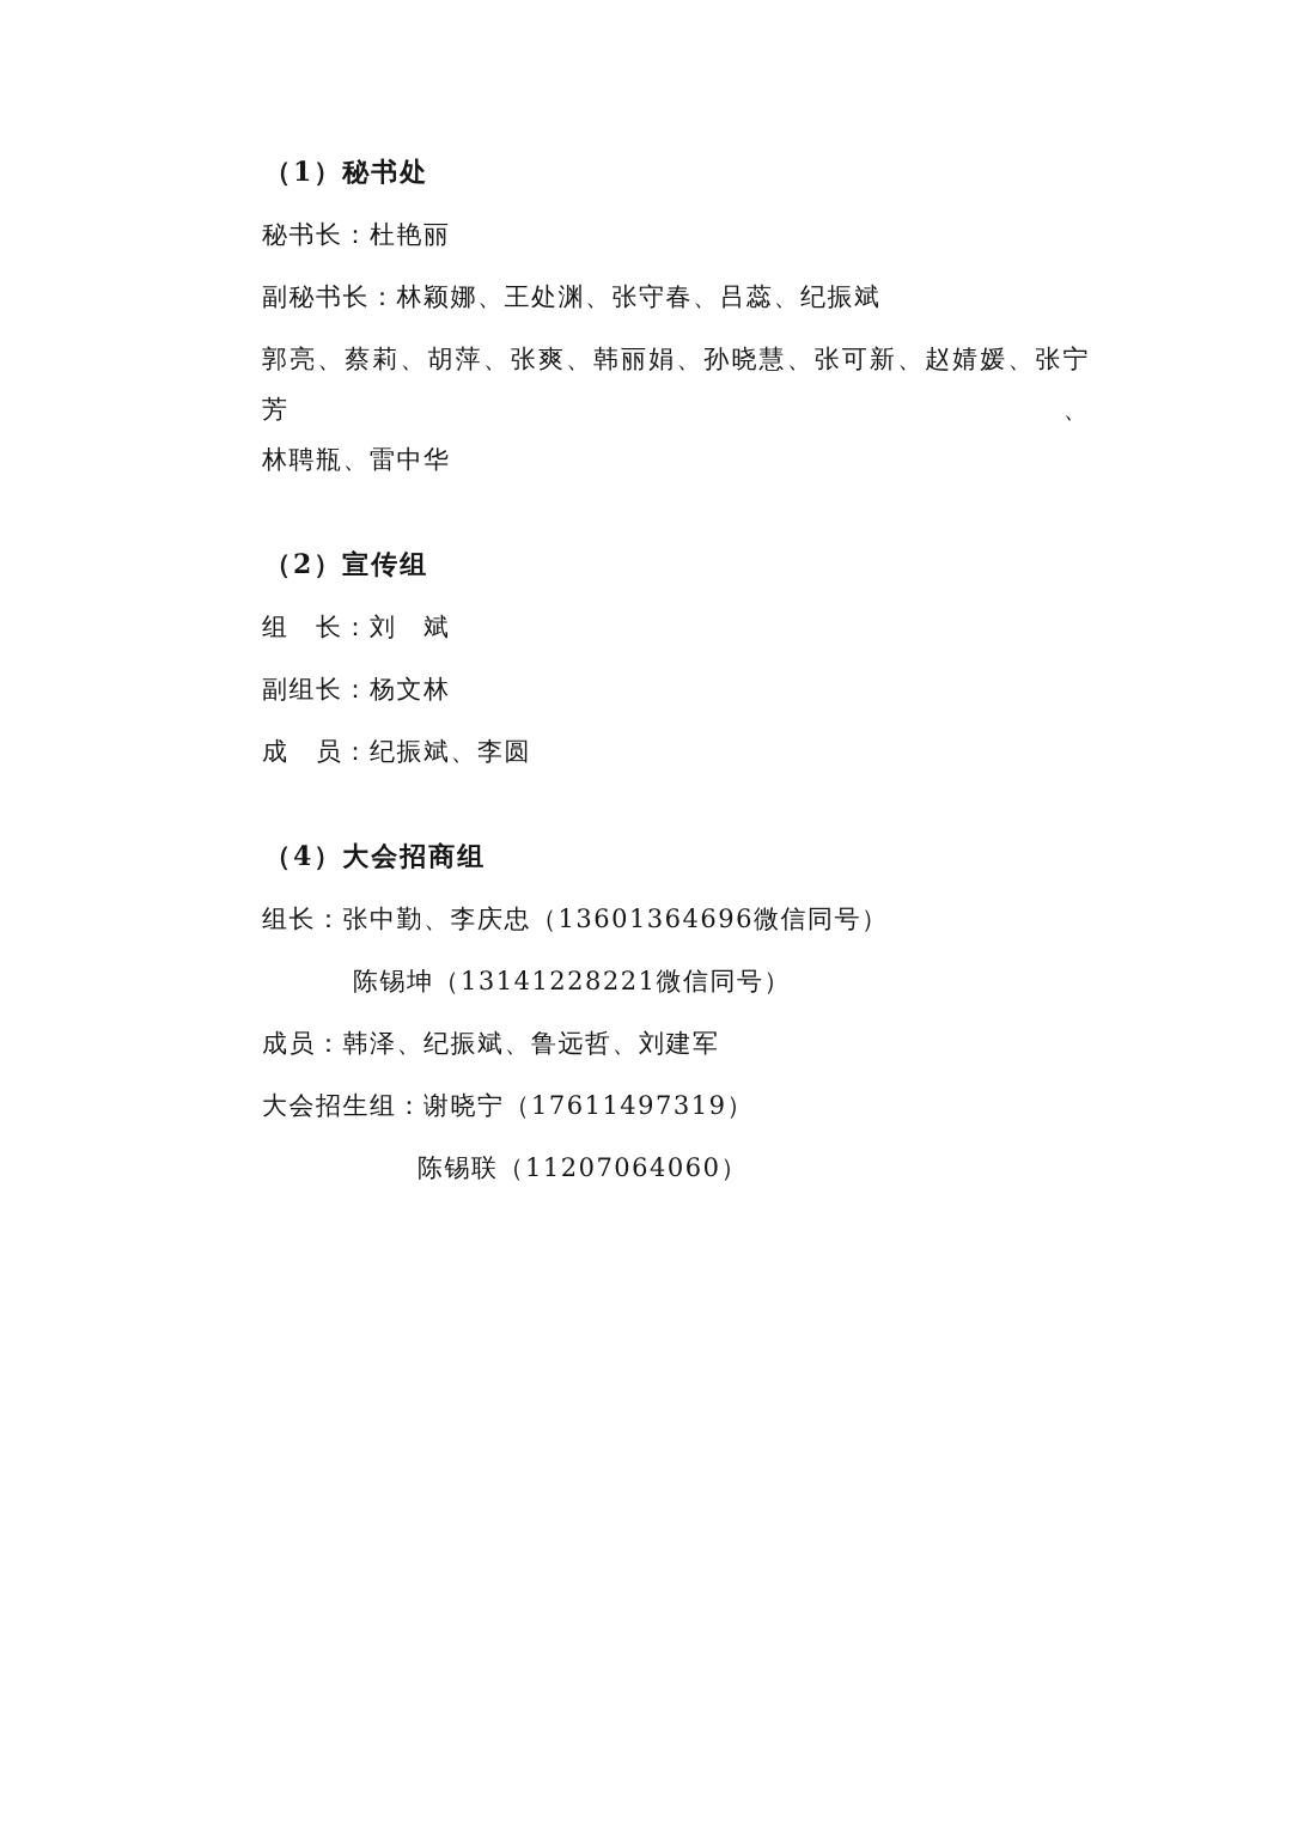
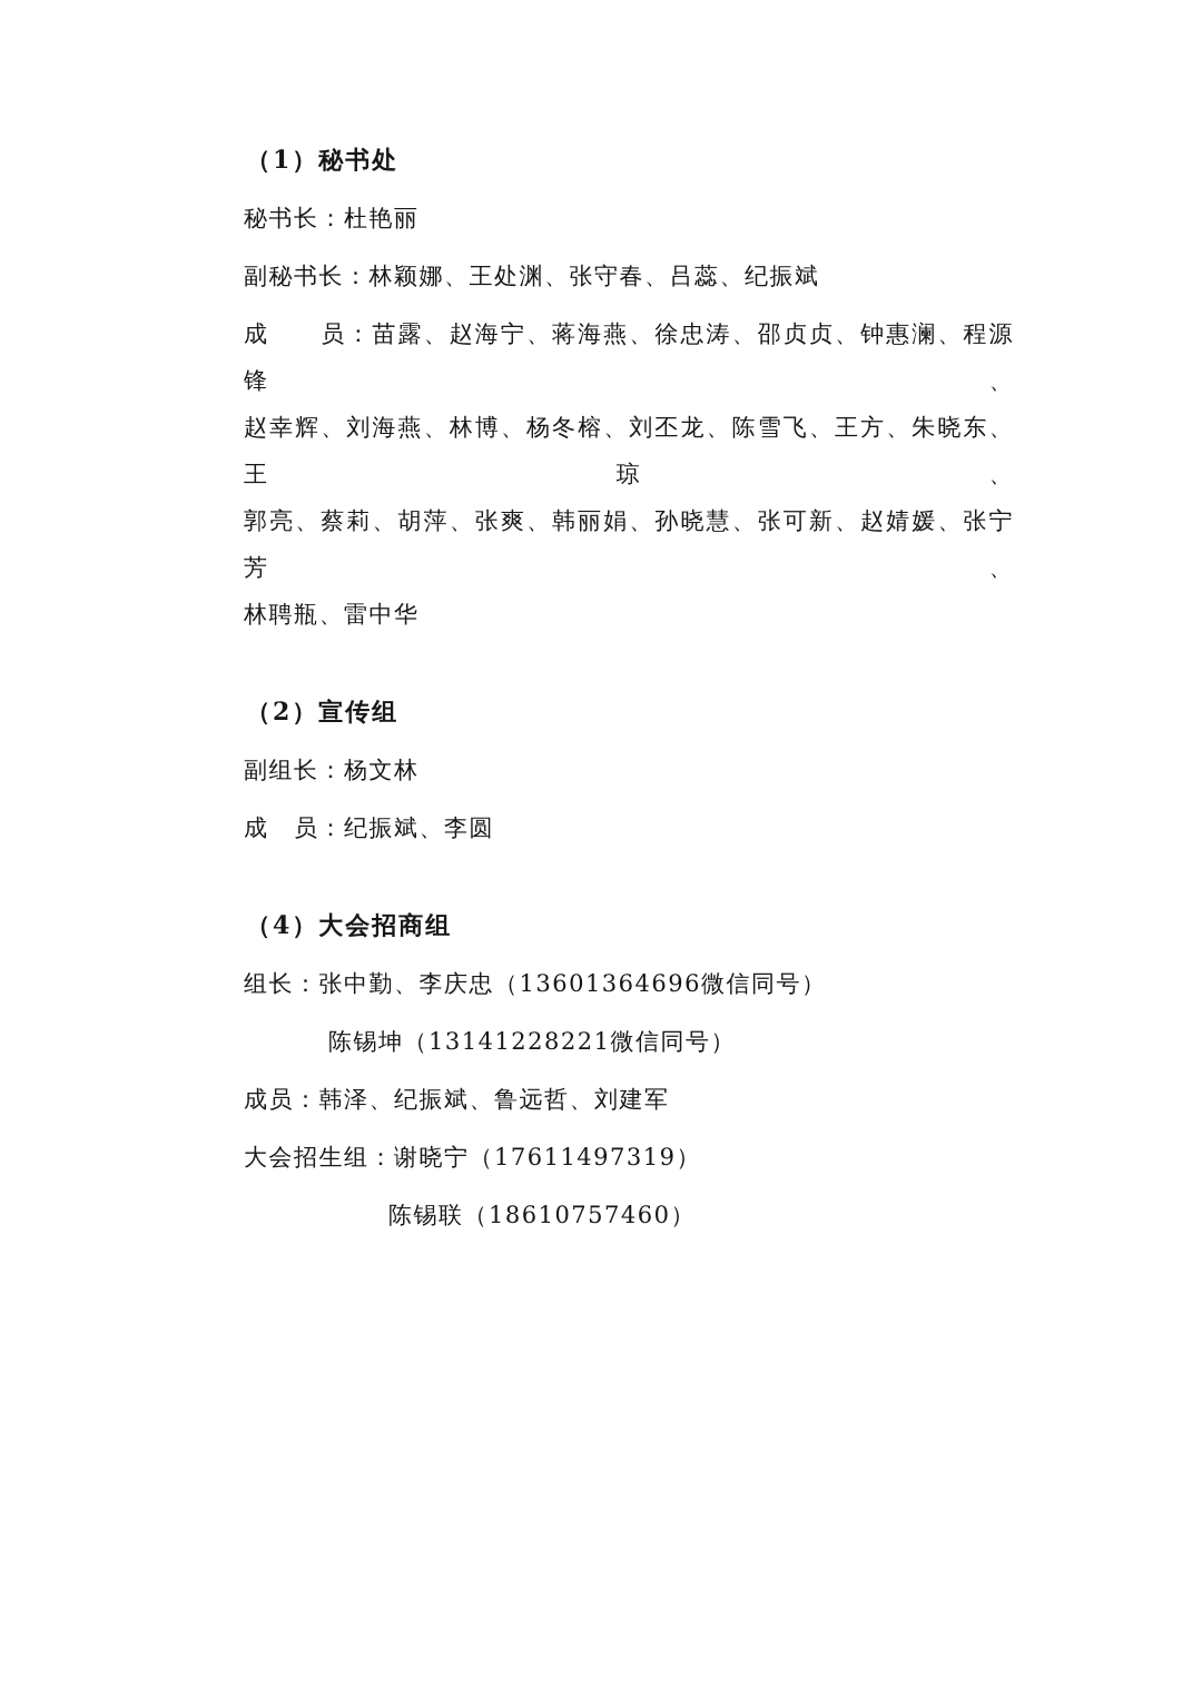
  （1）秘书处
  秘书长：杜艳丽
  副秘书长：林颖娜、王处渊、张守春、吕蕊、纪振斌
+ 成 员：苗露、赵海宁、蒋海燕、徐忠涛、邵贞贞、钟惠澜、程源锋、
+ 赵幸辉、刘海燕、林博、杨冬榕、刘丕龙、陈雪飞、王方、朱晓东、王琼、
  郭亮、蔡莉、胡萍、张爽、韩丽娟、孙晓慧、张可新、赵婧媛、张宁芳、
  林聘瓶、雷中华
  （2）宣传组
- 组 长：刘 斌
  副组长：杨文林
  成 员：纪振斌、李圆
  （4）大会招商组
  组长：张中勤、李庆忠（13601364696微信同号）
  陈锡坤（13141228221微信同号）
  成员：韩泽、纪振斌、鲁远哲、刘建军
  大会招生组：谢晓宁（17611497319）
- 陈锡联（11207064060）
+ 陈锡联（18610757460）
